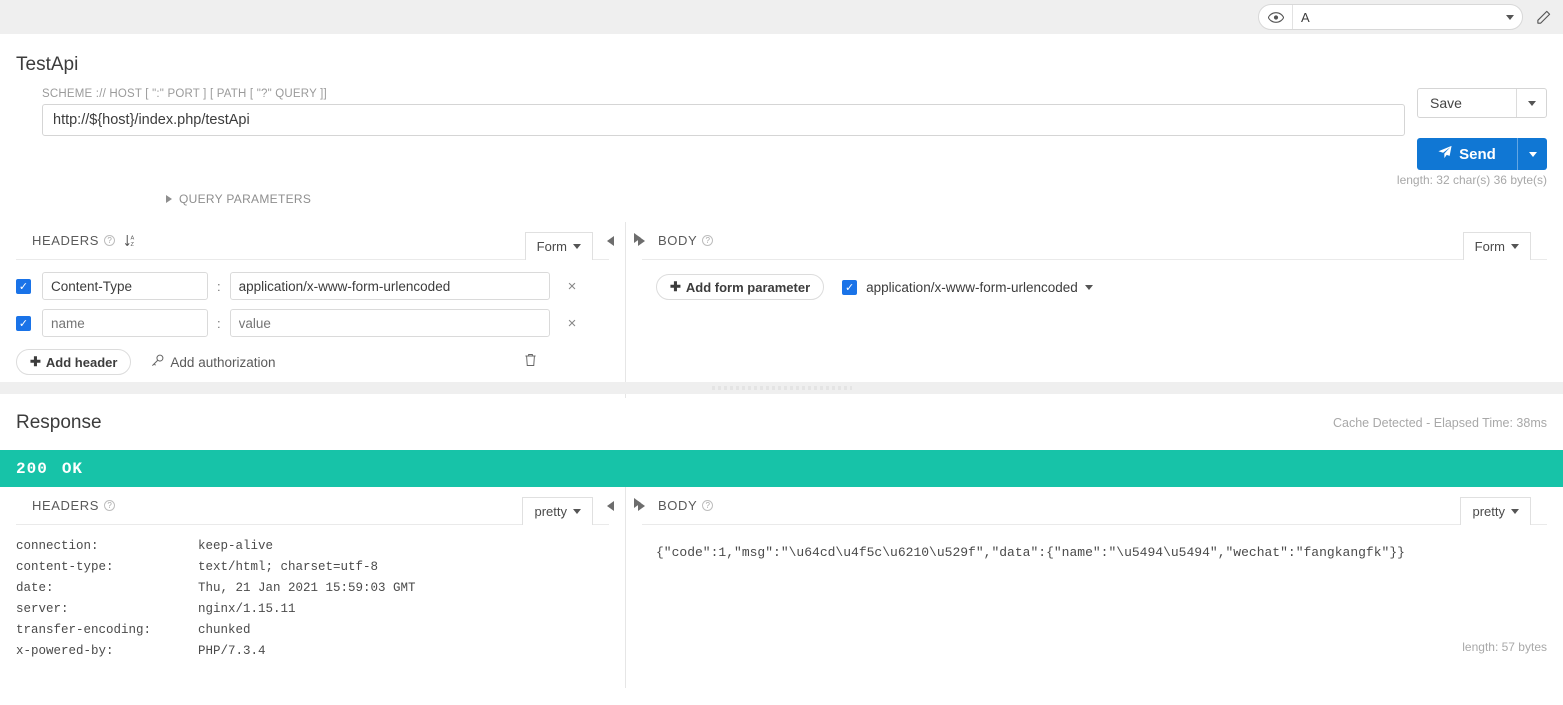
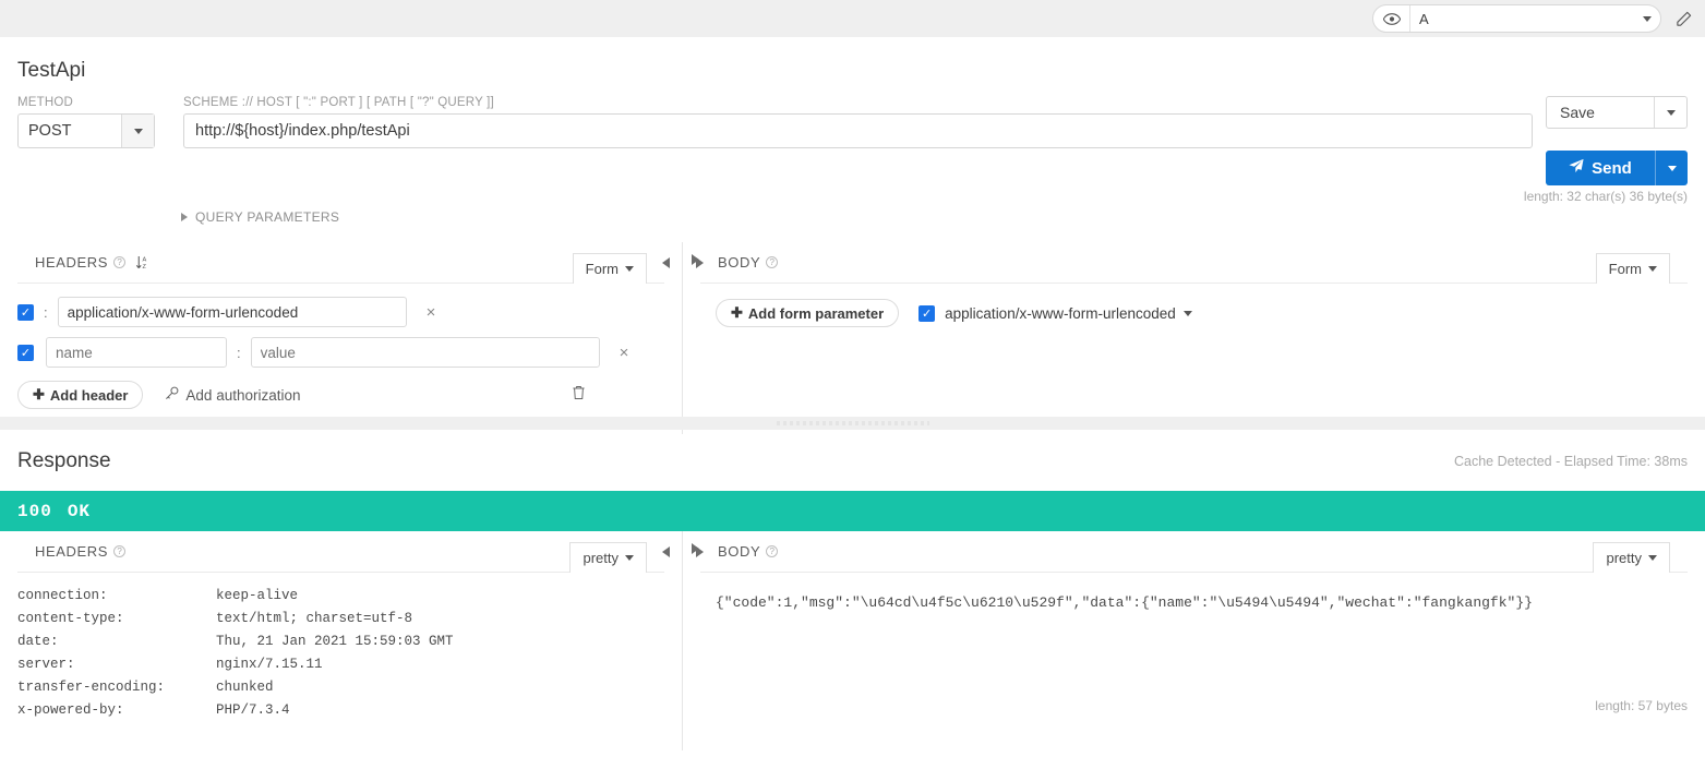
  A
  TestApi
+ METHOD
+ POST
  SCHEME :// HOST [ ":" PORT ] [ PATH [ "?" QUERY ]]
  http://${host}/index.php/testApi
  Save
  Send
  length: 32 char(s) 36 byte(s)
  QUERY PARAMETERS
  HEADERS
  ?
  Form
  ✓
- Content-Type
  :
  application/x-www-form-urlencoded
  ×
  ✓
  name
  :
  value
  ×
  ✚
  Add header
  Add authorization
  BODY
  ?
  Form
  ✚
  Add form parameter
  ✓
  application/x-www-form-urlencoded
  Response
  Cache Detected - Elapsed Time: 38ms
- 200
+ 100
  OK
  HEADERS
  ?
  pretty
  connection:
  keep-alive
  content-type:
  text/html; charset=utf-8
  date:
  Thu, 21 Jan 2021 15:59:03 GMT
  server:
- nginx/1.15.11
+ nginx/7.15.11
  transfer-encoding:
  chunked
  x-powered-by:
  PHP/7.3.4
  BODY
  ?
  pretty
  {"code":1,"msg":"\u64cd\u4f5c\u6210\u529f","data":{"name":"\u5494\u5494","wechat":"fangkangfk"}}
  length: 57 bytes
